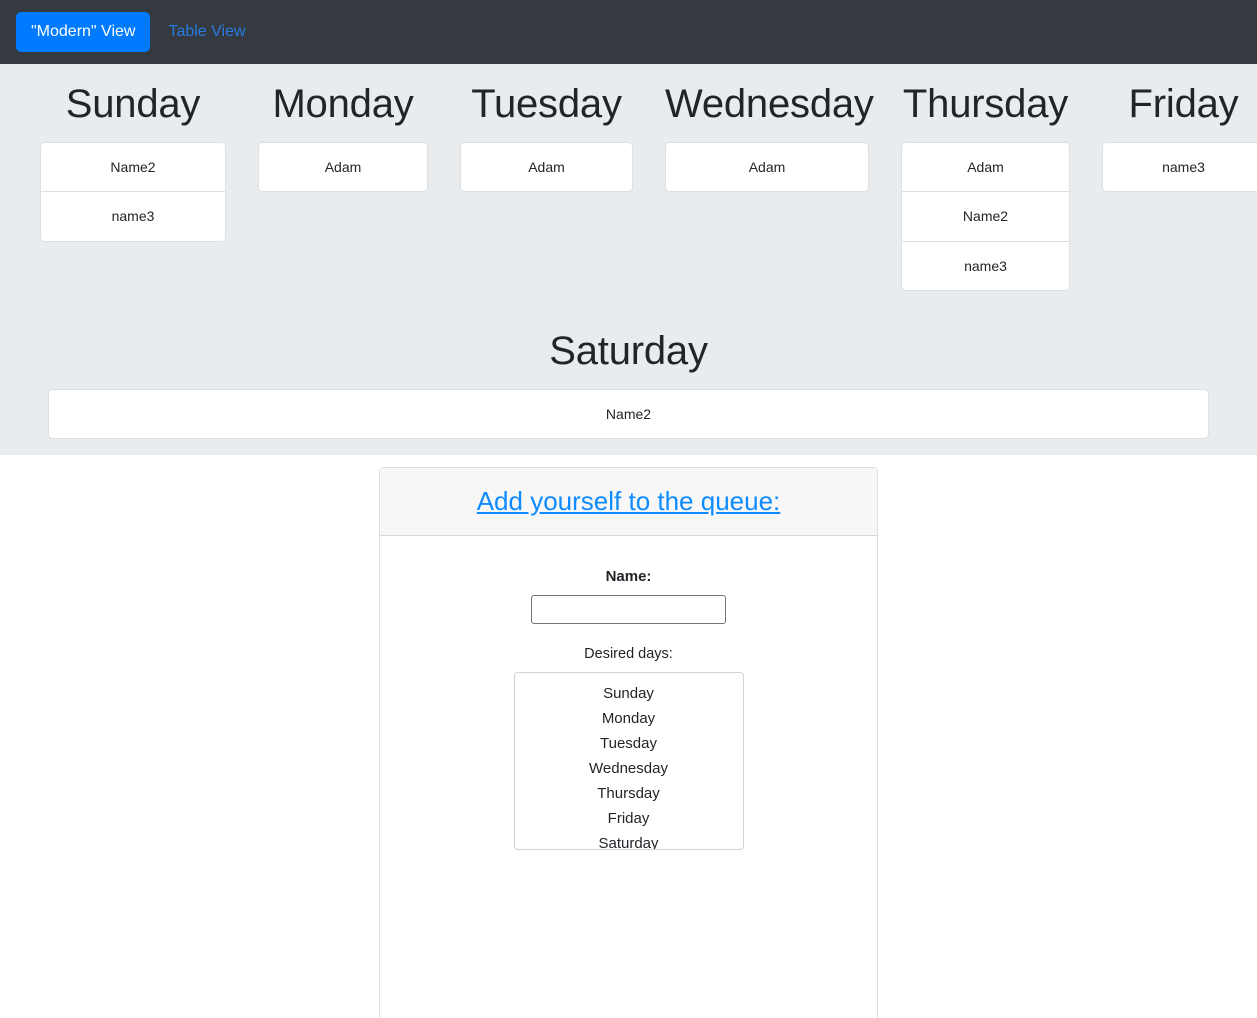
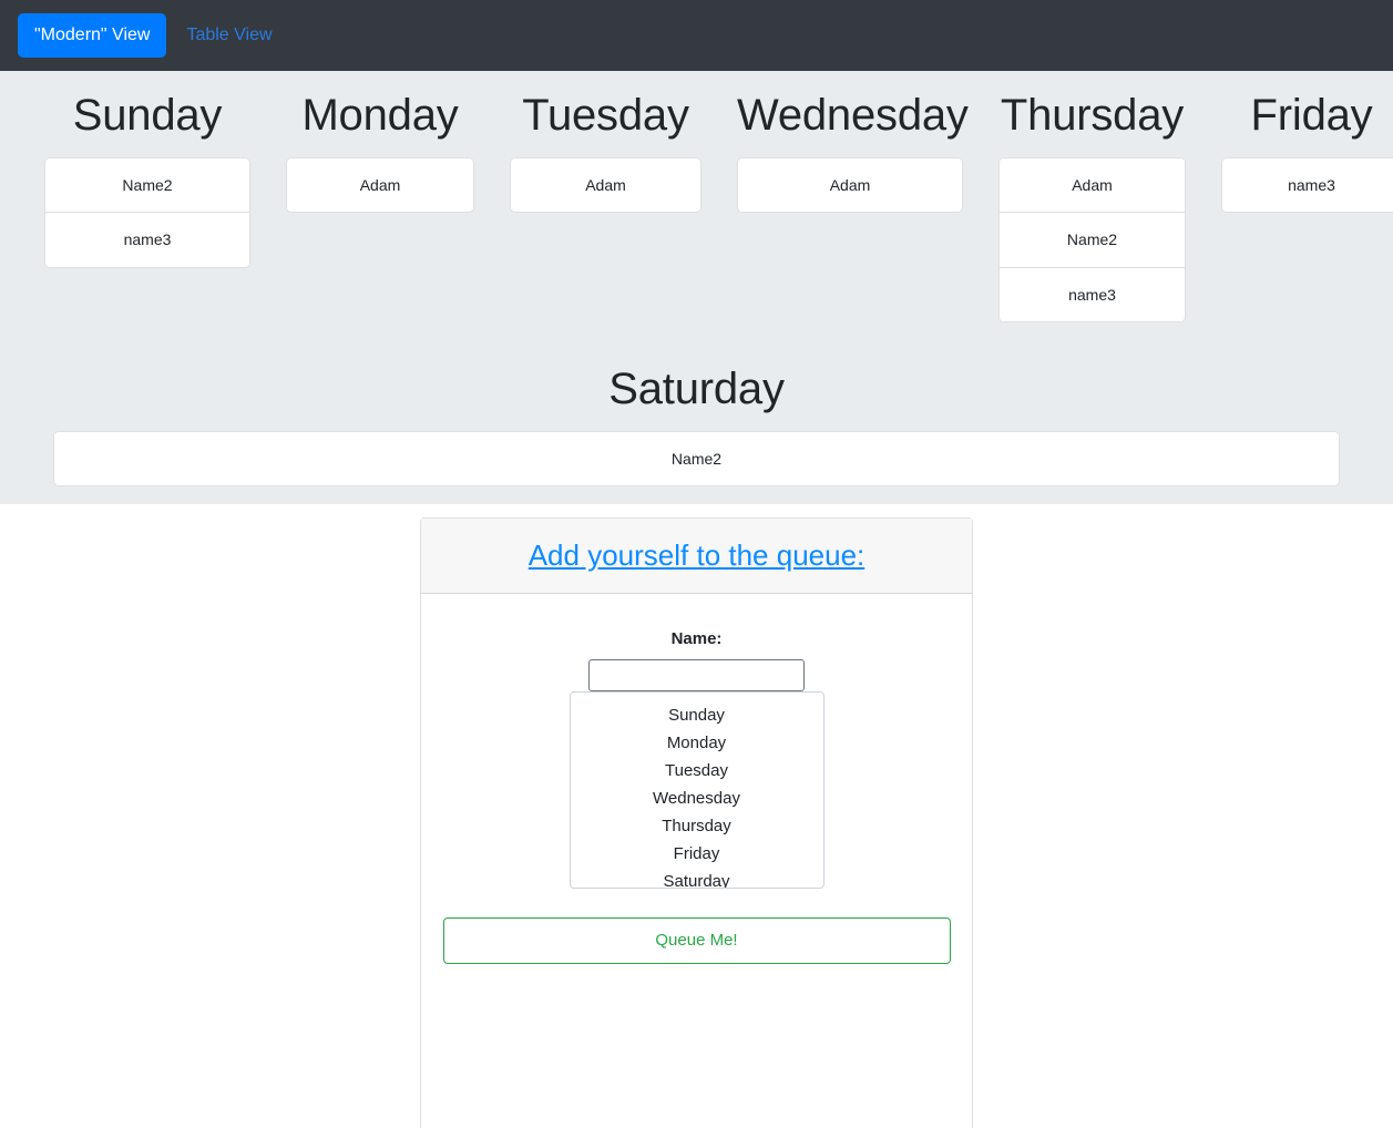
  "Modern" View
  Table View
  Sunday
  Name2
  name3
  Monday
  Adam
  Tuesday
  Adam
  Wednesday
  Adam
  Thursday
  Adam
  Name2
  name3
  Friday
  name3
  Saturday
  Name2
  Add yourself to the queue:
  Name:
- Desired days:
  Sunday
  Monday
  Tuesday
  Wednesday
  Thursday
  Friday
  Saturday
+ Queue Me!
